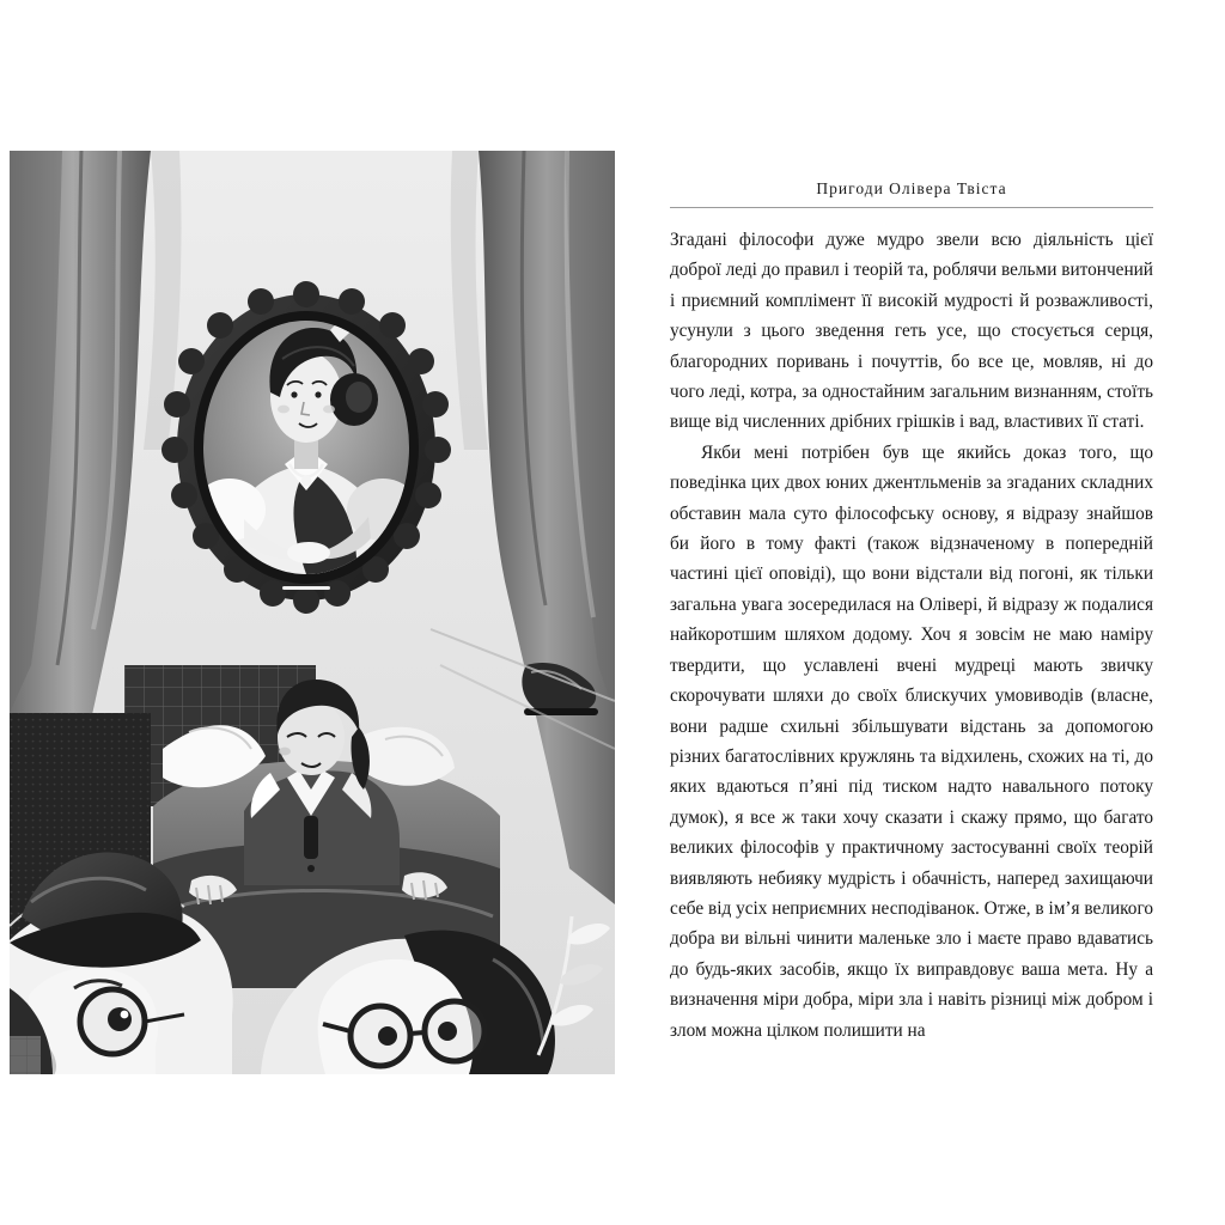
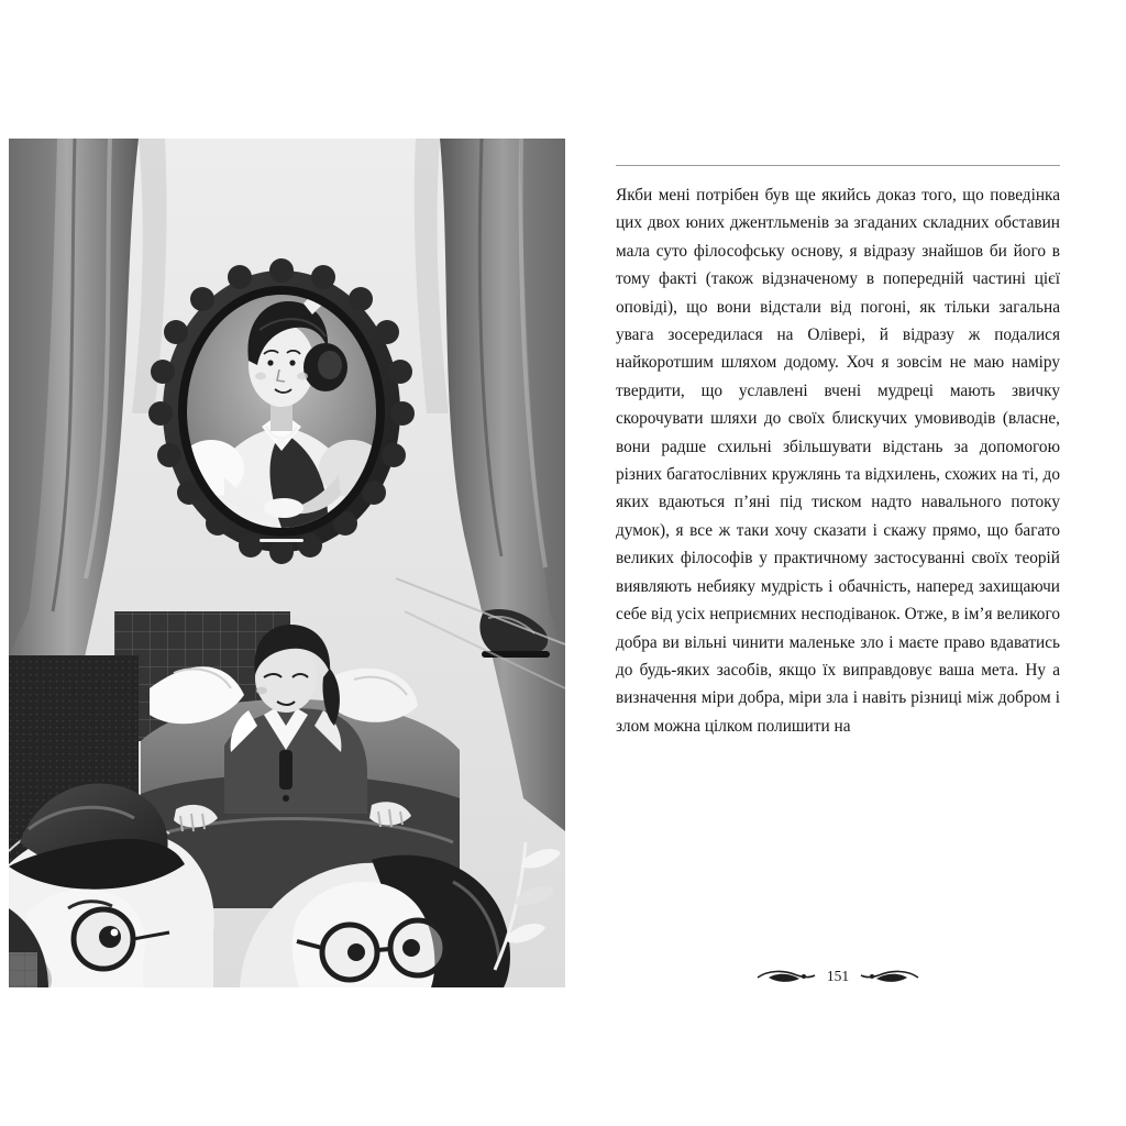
- Пригоди Олівера Твіста
- Згадані філософи дуже мудро звели всю діяльність цієї доброї леді до правил і теорій та, роблячи вельми витончений і приємний комплімент її високій мудрості й розважливості, усунули з цього зведення геть усе, що стосується серця, благородних поривань і почуттів, бо все це, мовляв, ні до чого леді, котра, за одностайним загальним визнанням, стоїть вище від численних дрібних грішків і вад, властивих її статі.
  Якби мені потрібен був ще якийсь доказ того, що поведінка цих двох юних джентльменів за згаданих складних обставин мала суто філософську основу, я відразу знайшов би його в тому факті (також відзначеному в попередній частині цієї оповіді), що вони відстали від погоні, як тільки загальна увага зосередилася на Олівері, й відразу ж подалися найкоротшим шляхом додому. Хоч я зовсім не маю наміру твердити, що уславлені вчені мудреці мають звичку скорочувати шляхи до своїх блискучих умовиводів (власне, вони радше схильні збільшувати відстань за допомогою різних багатослівних кружлянь та відхилень, схожих на ті, до яких вдаються п’яні під тиском надто навального потоку думок), я все ж таки хочу сказати і скажу прямо, що багато великих філософів у практичному застосуванні своїх теорій виявляють небиякy мудрість і обачність, наперед захищаючи себе від усіх неприємних несподіванок. Отже, в ім’я великого добра ви вільні чинити маленьке зло і маєте право вдаватись до будь-яких засобів, якщо їх виправдовує ваша мета. Ну а визначення міри добра, міри зла і навіть різниці між добром і злом можна цілком полишити на
+ 151
